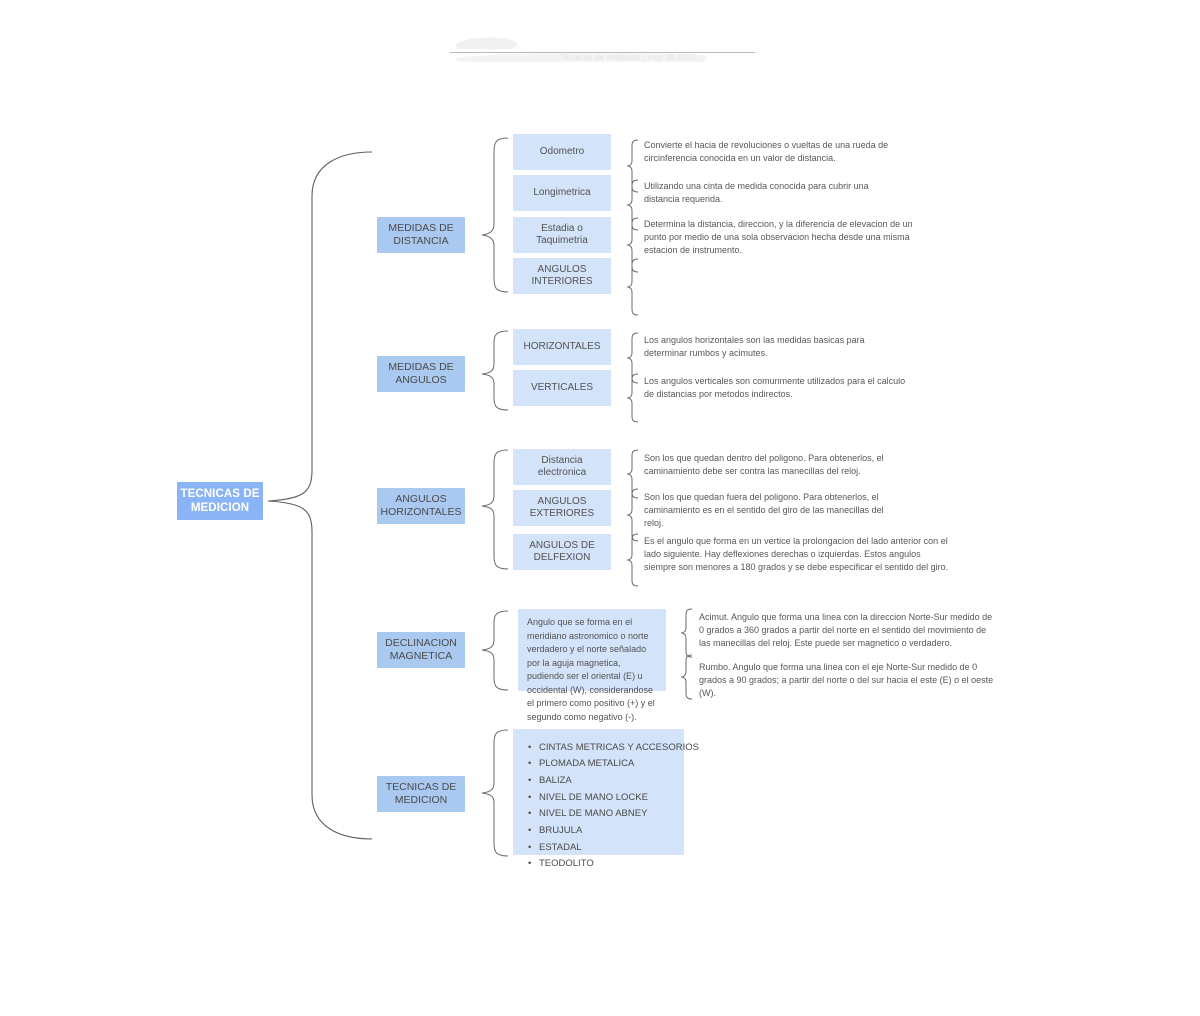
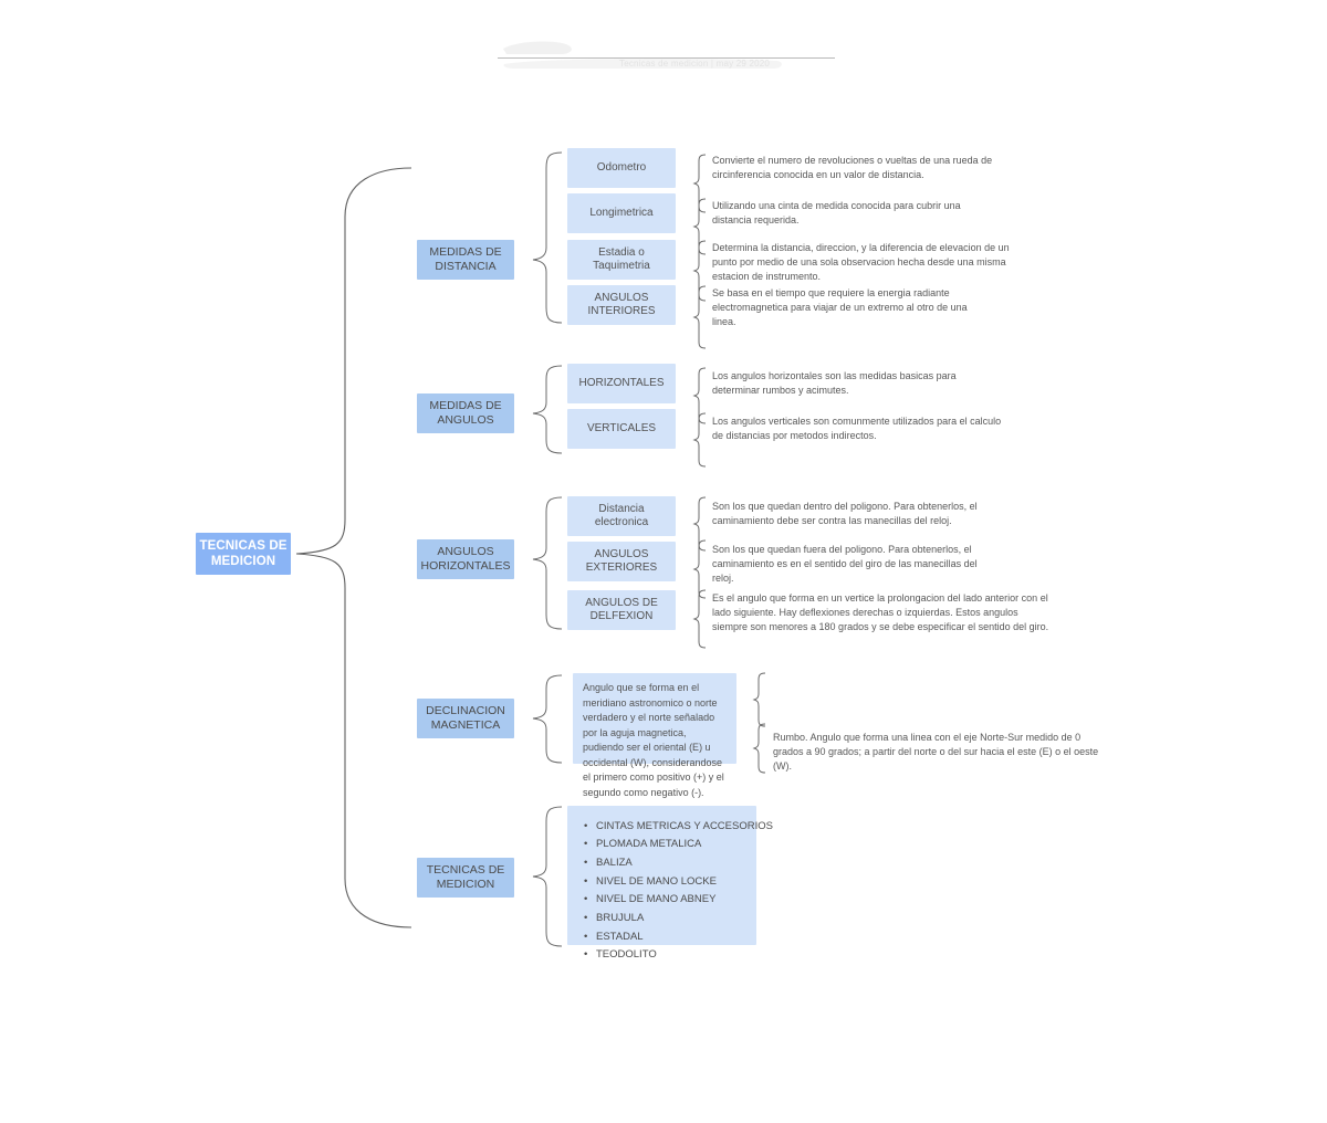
  Tecnicas de medicion | may 29 2020
  TECNICAS DE MEDICION
  MEDIDAS DE DISTANCIA
  Odometro
- Convierte el hacia de revoluciones o vueltas de una rueda de circinferencia conocida en un valor de distancia.
+ Convierte el numero de revoluciones o vueltas de una rueda de circinferencia conocida en un valor de distancia.
  Longimetrica
  Utilizando una cinta de medida conocida para cubrir una distancia requerida.
  Estadia o Taquimetria
  Determina la distancia, direccion, y la diferencia de elevacion de un punto por medio de una sola observacion hecha desde una misma estacion de instrumento.
  ANGULOS INTERIORES
+ Se basa en el tiempo que requiere la energia radiante electromagnetica para viajar de un extremo al otro de una linea.
  MEDIDAS DE ANGULOS
  HORIZONTALES
  Los angulos horizontales son las medidas basicas para determinar rumbos y acimutes.
  VERTICALES
  Los angulos verticales son comunmente utilizados para el calculo de distancias por metodos indirectos.
  ANGULOS HORIZONTALES
  Distancia electronica
  Son los que quedan dentro del poligono. Para obtenerlos, el caminamiento debe ser contra las manecillas del reloj.
  ANGULOS EXTERIORES
  Son los que quedan fuera del poligono. Para obtenerlos, el caminamiento es en el sentido del giro de las manecillas del reloj.
  ANGULOS DE DELFEXION
  Es el angulo que forma en un vertice la prolongacion del lado anterior con el lado siguiente. Hay deflexiones derechas o izquierdas. Estos angulos siempre son menores a 180 grados y se debe especificar el sentido del giro.
  DECLINACION MAGNETICA
  Angulo que se forma en el meridiano astronomico o norte verdadero y el norte señalado por la aguja magnetica, pudiendo ser el oriental (E) u occidental (W), considerandose el primero como positivo (+) y el segundo como negativo (-).
- Acimut. Angulo que forma una linea con la direccion Norte-Sur medido de 0 grados a 360 grados a partir del norte en el sentido del movimiento de las manecillas del reloj. Este puede ser magnetico o verdadero.
  Rumbo. Angulo que forma una linea con el eje Norte-Sur medido de 0 grados a 90 grados; a partir del norte o del sur hacia el este (E) o el oeste (W).
  TECNICAS DE MEDICION
  CINTAS METRICAS Y ACCESORIOS
  PLOMADA METALICA
  BALIZA
  NIVEL DE MANO LOCKE
  NIVEL DE MANO ABNEY
  BRUJULA
  ESTADAL
  TEODOLITO
